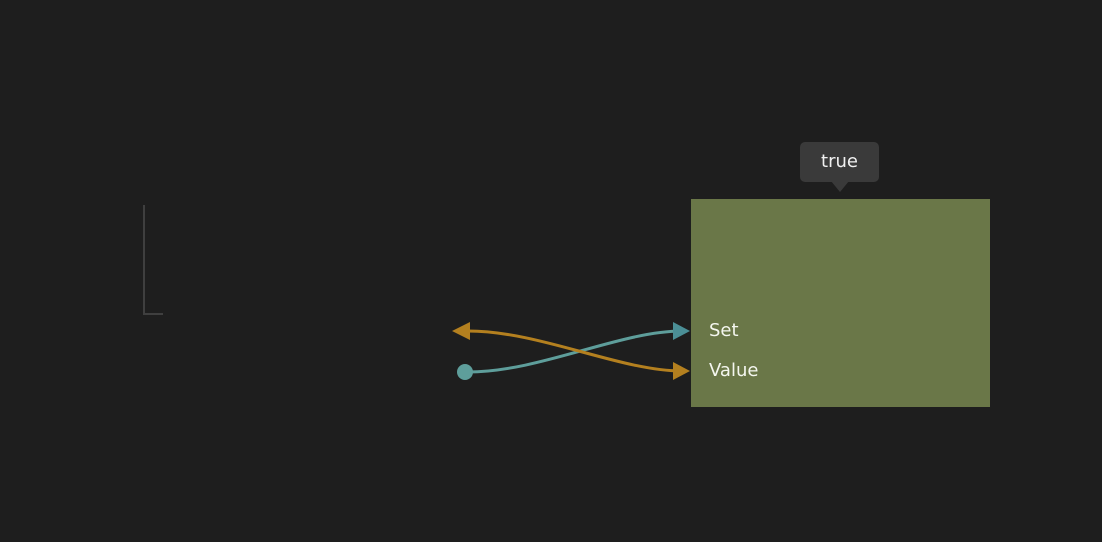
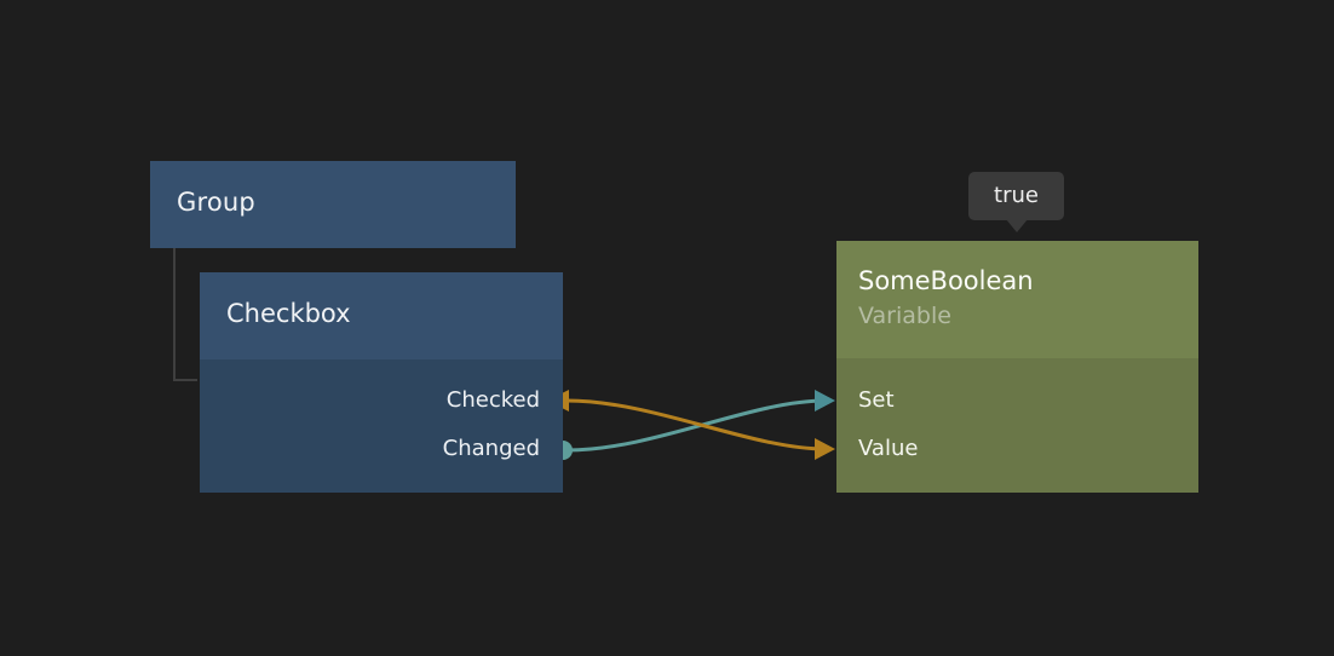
+ Group
+ Checkbox
+ Checked
+ Changed
+ SomeBoolean
+ Variable
  Set
  Value
  true
